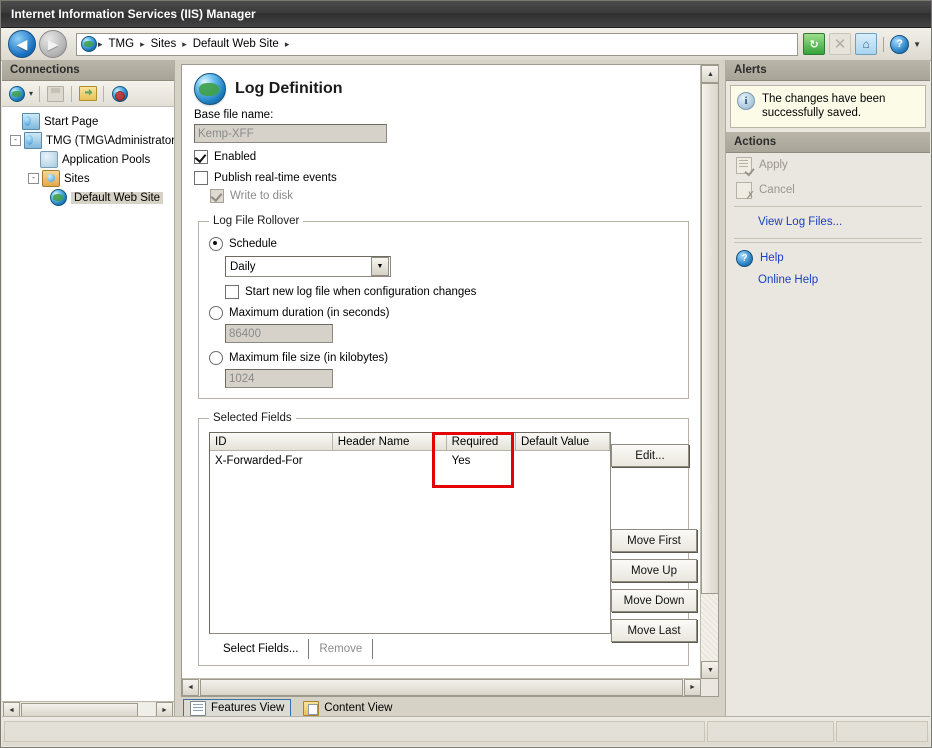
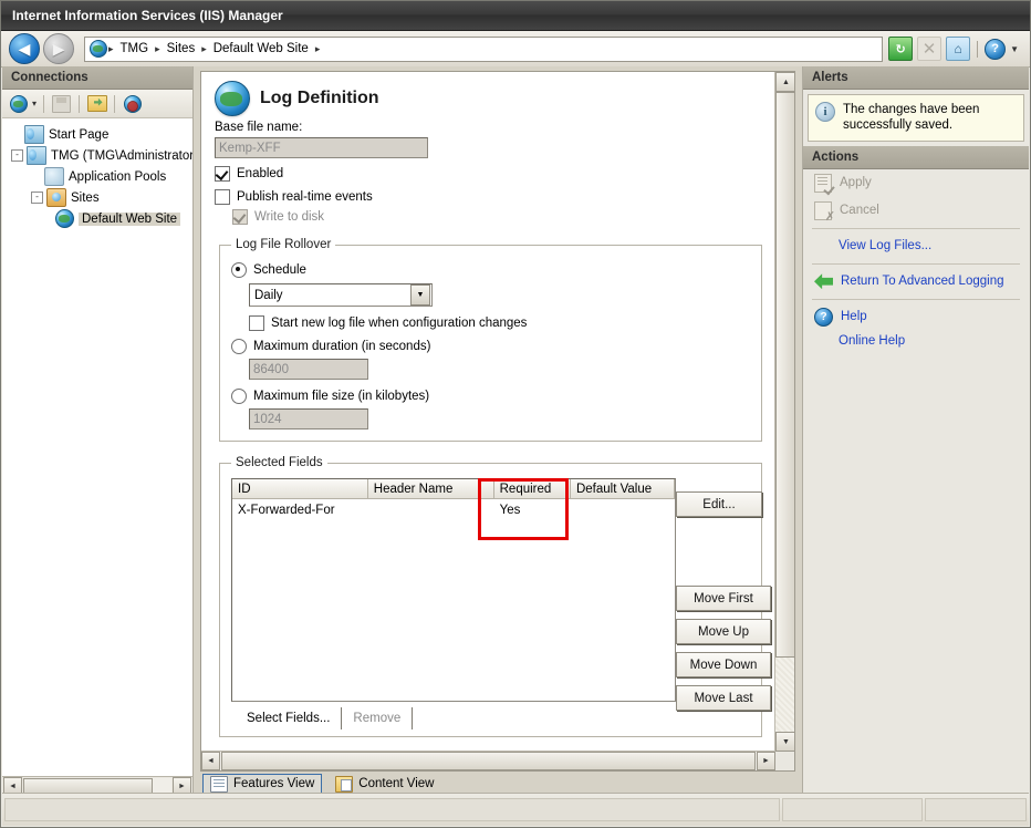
  Internet Information Services (IIS) Manager
  ◀
  ▶
  ▸
  TMG
  ▸
  Sites
  ▸
  Default Web Site
  ▸
  ↻
  ✕
  ⌂
  ?
  ▼
  Connections
  ▾
  Start Page
  -
  TMG (TMG\Administrator
  Application Pools
  -
  Sites
  Default Web Site
  Log Definition
  Base file name:
  Kemp-XFF
  Enabled
  Publish real-time events
  Write to disk
  Log File Rollover
  Schedule
  Daily
  Start new log file when configuration changes
  Maximum duration (in seconds)
  86400
  Maximum file size (in kilobytes)
  1024
  Selected Fields
  ID
  Header Name
  Required
  Default Value
  X-Forwarded-For
  Yes
  Edit...
  Move First
  Move Up
  Move Down
  Move Last
  Select Fields...
  Remove
  Features View
  Content View
  Alerts
  i
  The changes have been successfully saved.
  Actions
  Apply
  Cancel
  View Log Files...
+ Return To Advanced Logging
  ?
  Help
  Online Help
